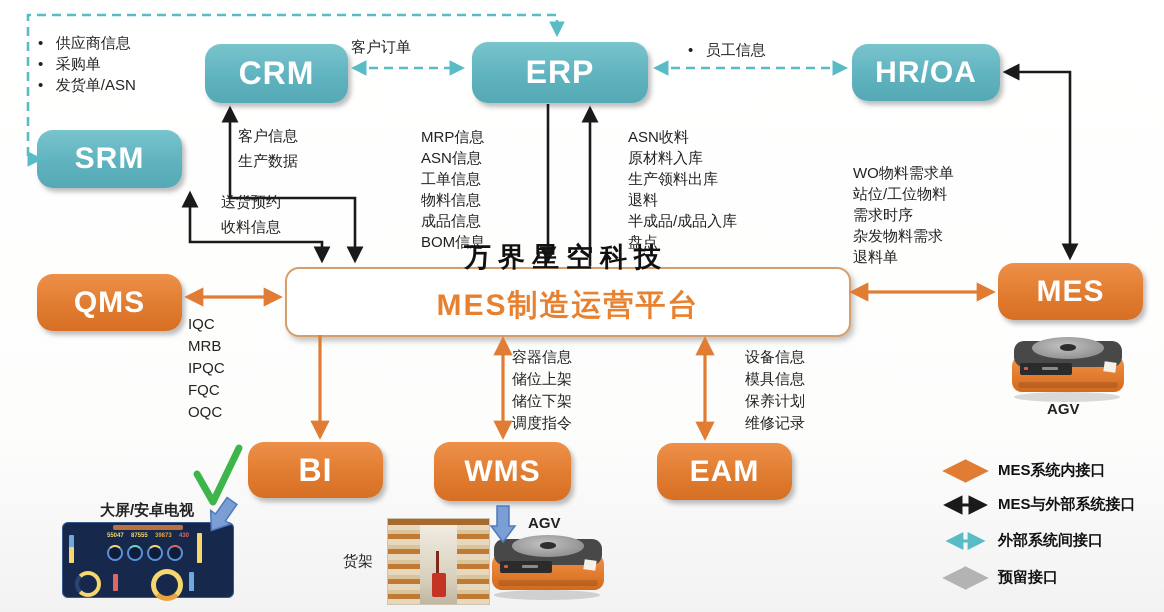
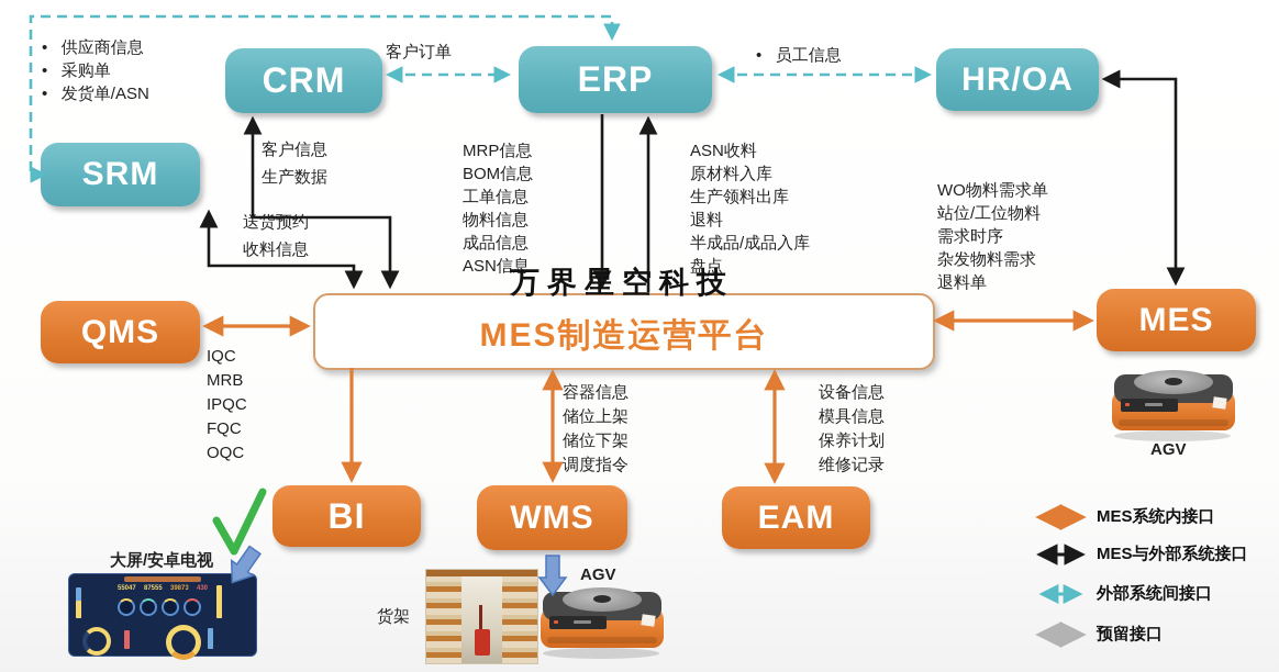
  CRM
  ERP
  HR/OA
  SRM
  QMS
  MES
  BI
  WMS
  EAM
  MES制造运营平台
  万界星空科技
  • 供应商信息
  • 采购单
  • 发货单/ASN
  客户订单
  • 员工信息
  客户信息
  生产数据
  送货预约
  收料信息
  MRP信息
- ASN信息
+ BOM信息
  工单信息
  物料信息
  成品信息
- BOM信息
+ ASN信息
  ASN收料
  原材料入库
  生产领料出库
  退料
  半成品/成品入库
  盘点
  WO物料需求单
  站位/工位物料
  需求时序
  杂发物料需求
  退料单
  IQC
  MRB
  IPQC
  FQC
  OQC
  容器信息
  储位上架
  储位下架
  调度指令
  设备信息
  模具信息
  保养计划
  维修记录
  大屏/安卓电视
  货架
  AGV
  AGV
  MES系统内接口
  MES与外部系统接口
  外部系统间接口
  预留接口
